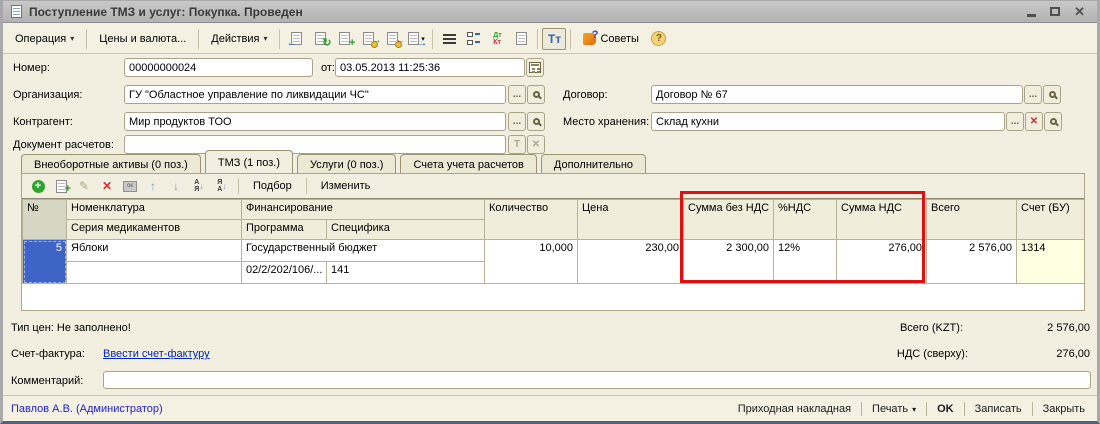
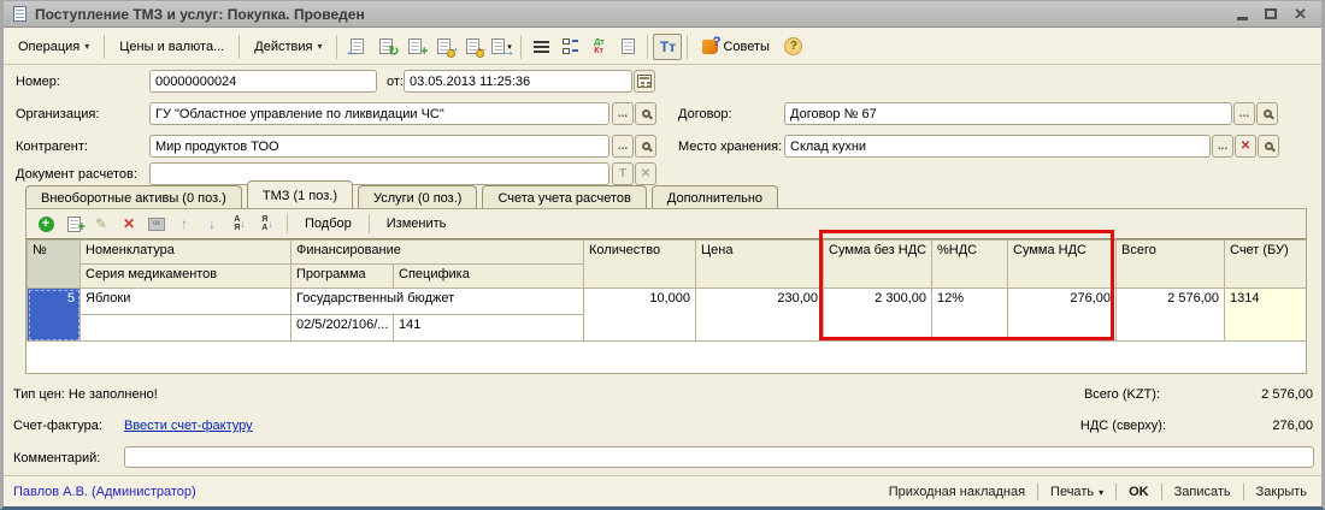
  Поступление ТМЗ и услуг: Покупка. Проведен
  ✕
  Операция
  ▾
  Цены и валюта...
  Действия
  ▾
  ←
  ↻
  +
  →
  ←
  →
  Тт
  Советы
  ?
  Номер:
  00000000024
  от:
  03.05.2013 11:25:36
  Организация:
  ГУ "Областное управление по ликвидации ЧС"
  ...
  Договор:
  Договор № 67
  ...
  Контрагент:
  Мир продуктов ТОО
  ...
  Место хранения:
  Склад кухни
  ...
  ✕
  Документ расчетов:
  T
  ✕
  Внеоборотные активы (0 поз.)
  ТМЗ (1 поз.)
  Услуги (0 поз.)
  Счета учета расчетов
  Дополнительно
  +
  +
  ✎
  ✕
  ↑
  ↓
  ↓
  ↓
  Подбор
  Изменить
  №	Номенклатура	Финансирование	Количество	Цена	Сумма без НДС	%НДС	Сумма НДС	Всего	Счет (БУ)
  Серия медикаментов	Программа	Специфика
  5	Яблоки	Государственный бюджет	10,000	230,00	2 300,00	12%	276,00	2 576,00	1314
- 	02/2/202/106/...	141
+ 	02/5/202/106/...	141
  Тип цен: Не заполнено!
  Всего (KZT):
  2 576,00
  Счет-фактура:
  Ввести счет-фактуру
  НДС (сверху):
  276,00
  Комментарий:
  Павлов А.В. (Администратор)
  Приходная накладная
  Печать
  ▾
  OK
  Записать
  Закрыть
